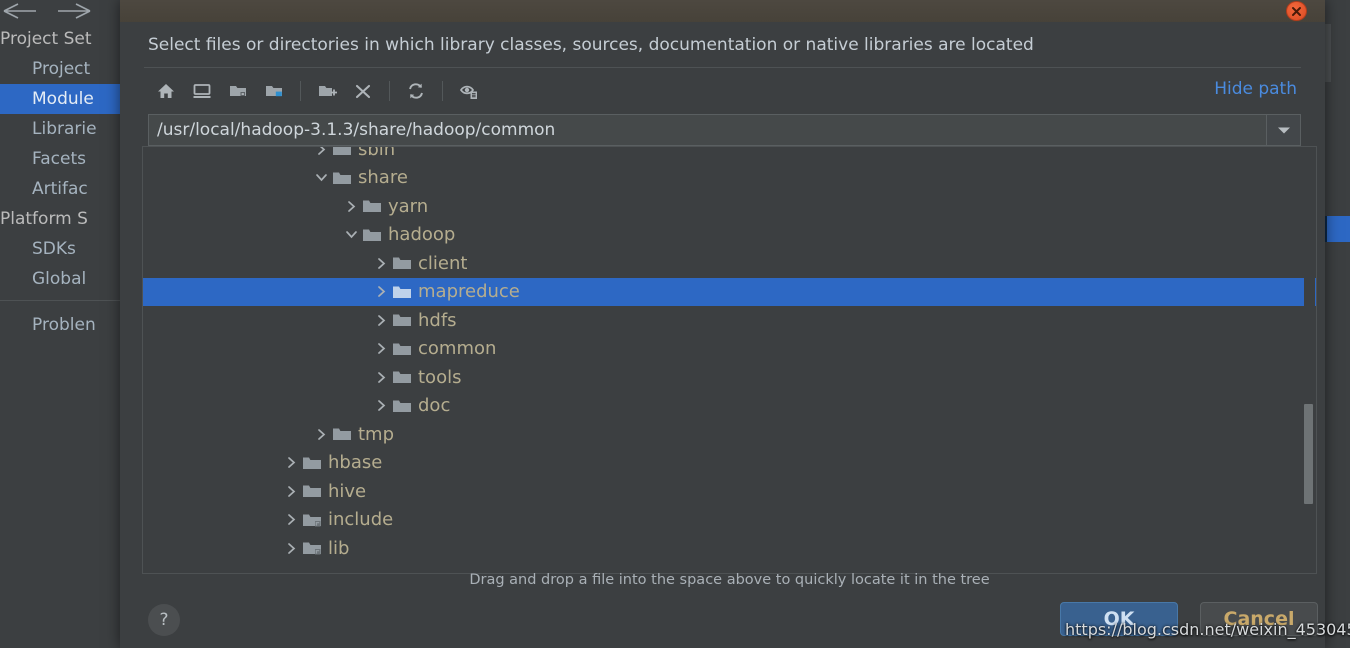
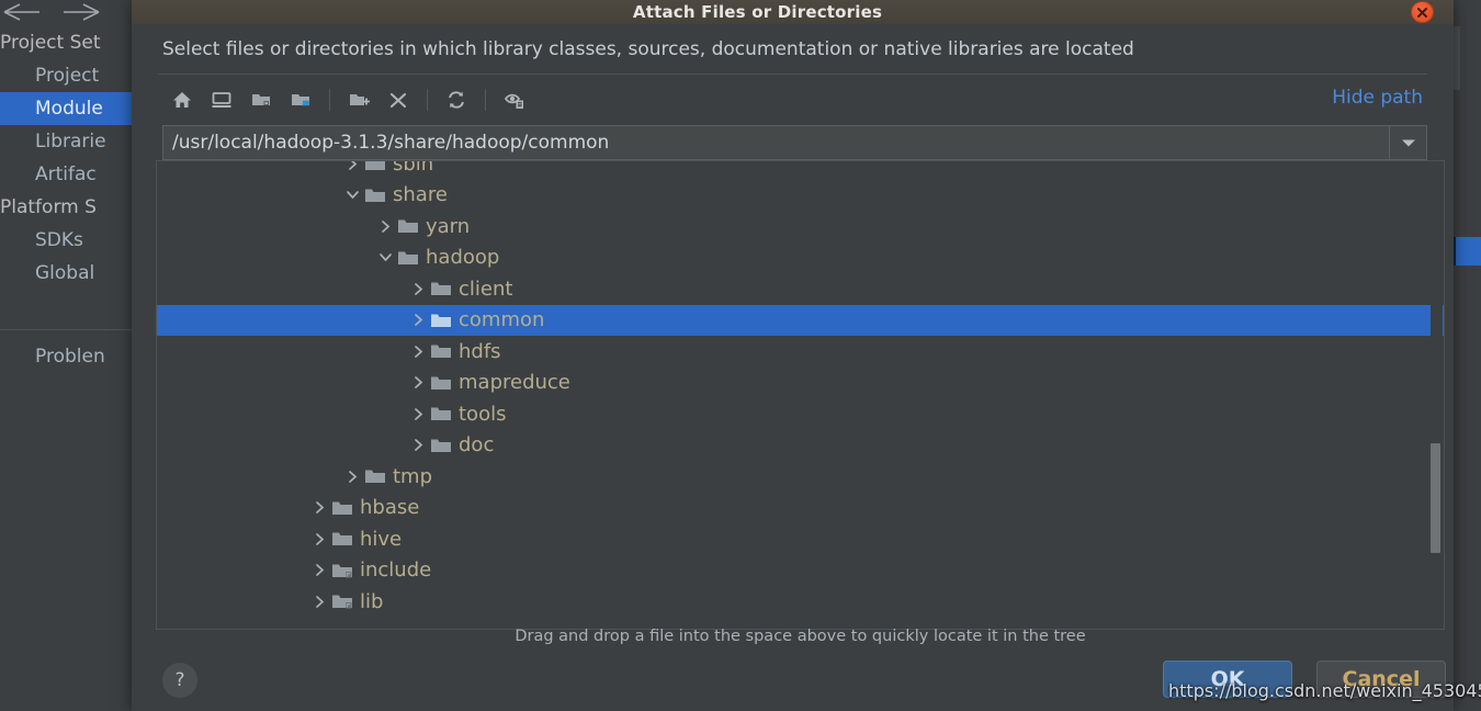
  Project Set
  Project
  Module
  Librarie
- Facets
  Artifac
  Platform S
  SDKs
  Global
  Problen
+ Attach Files or Directories
  Select files or directories in which library classes, sources, documentation or native libraries are located
  Hide path
  /usr/local/hadoop-3.1.3/share/hadoop/common
  sbin
  share
  yarn
  hadoop
  client
- mapreduce
+ common
  hdfs
- common
+ mapreduce
  tools
  doc
  tmp
  hbase
  hive
  include
  lib
  Drag and drop a file into the space above to quickly locate it in the tree
  ?
  OK
  Cancel
  https://blog.csdn.net/weixin_45304
